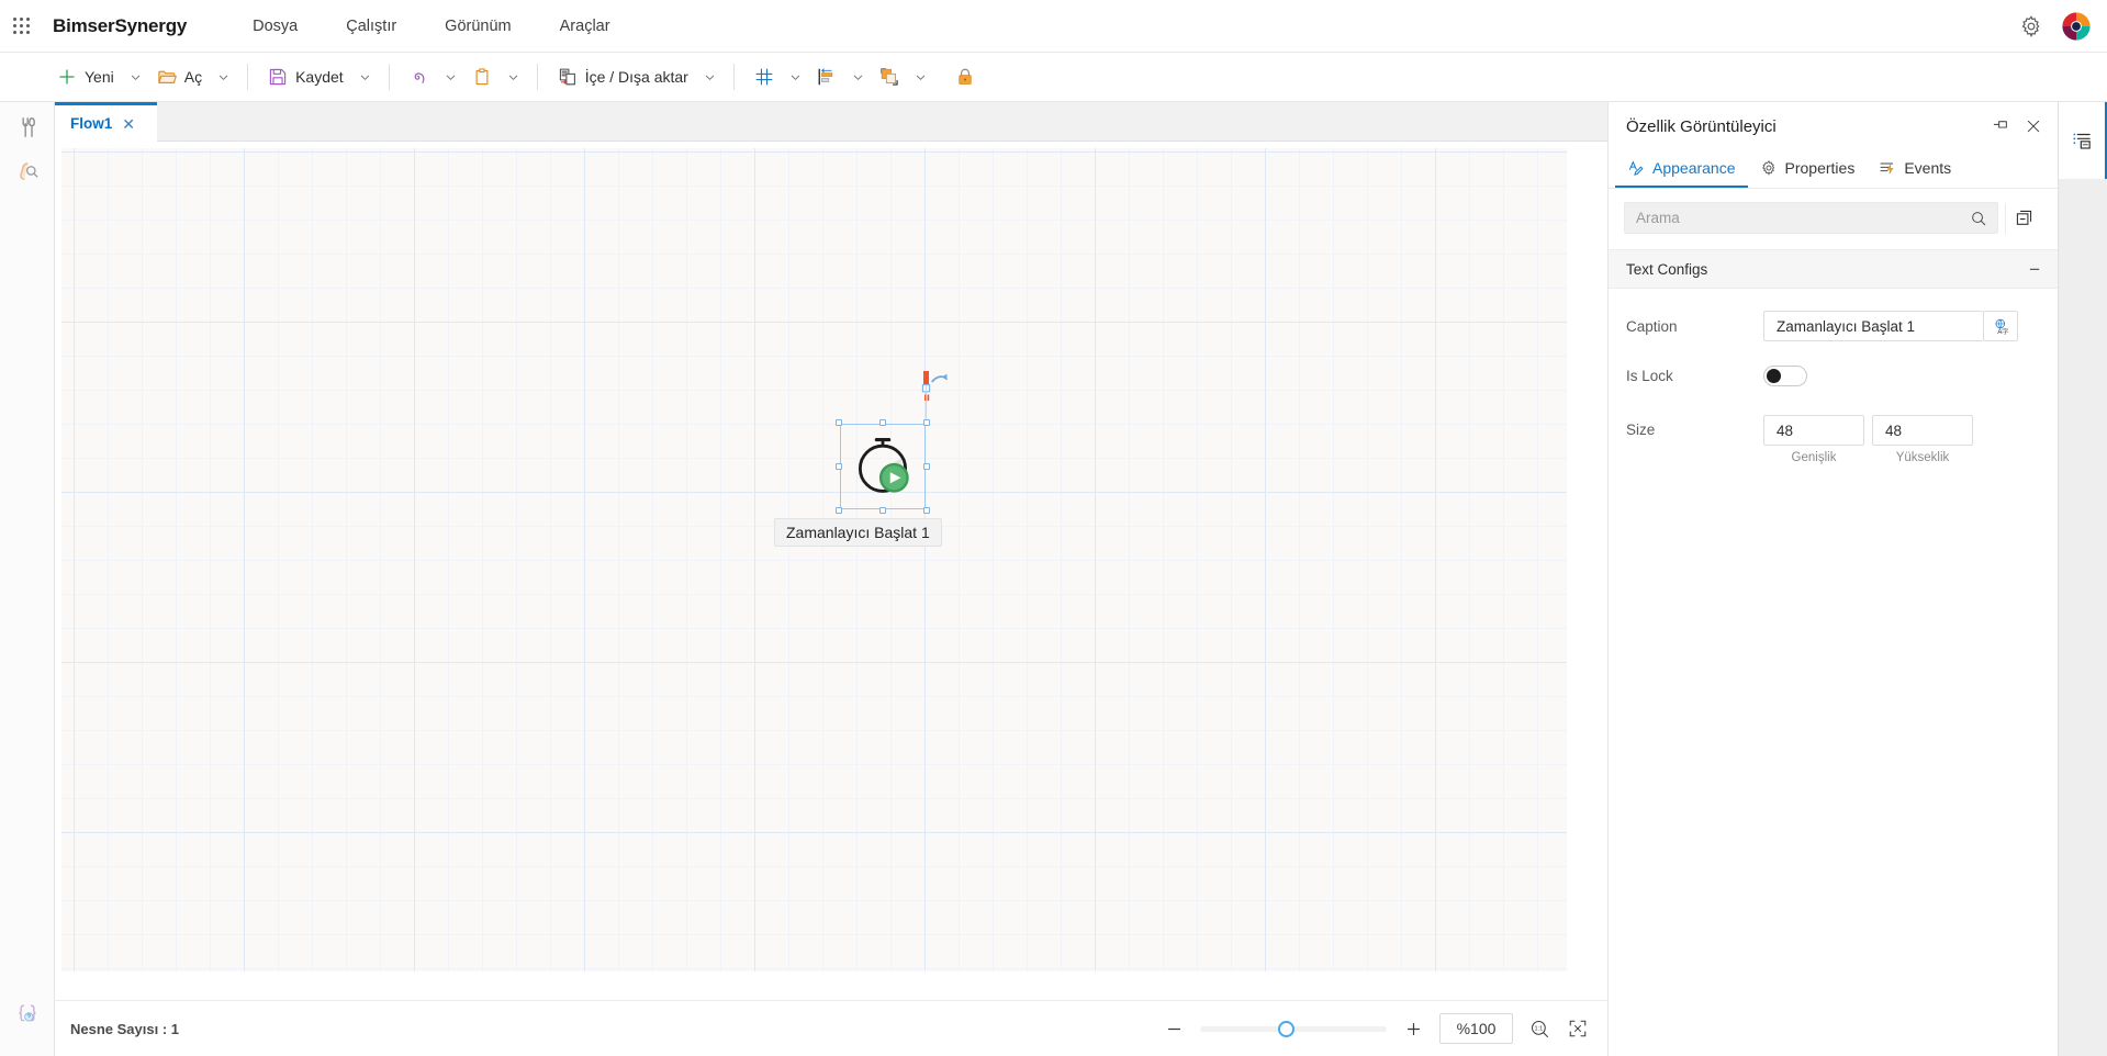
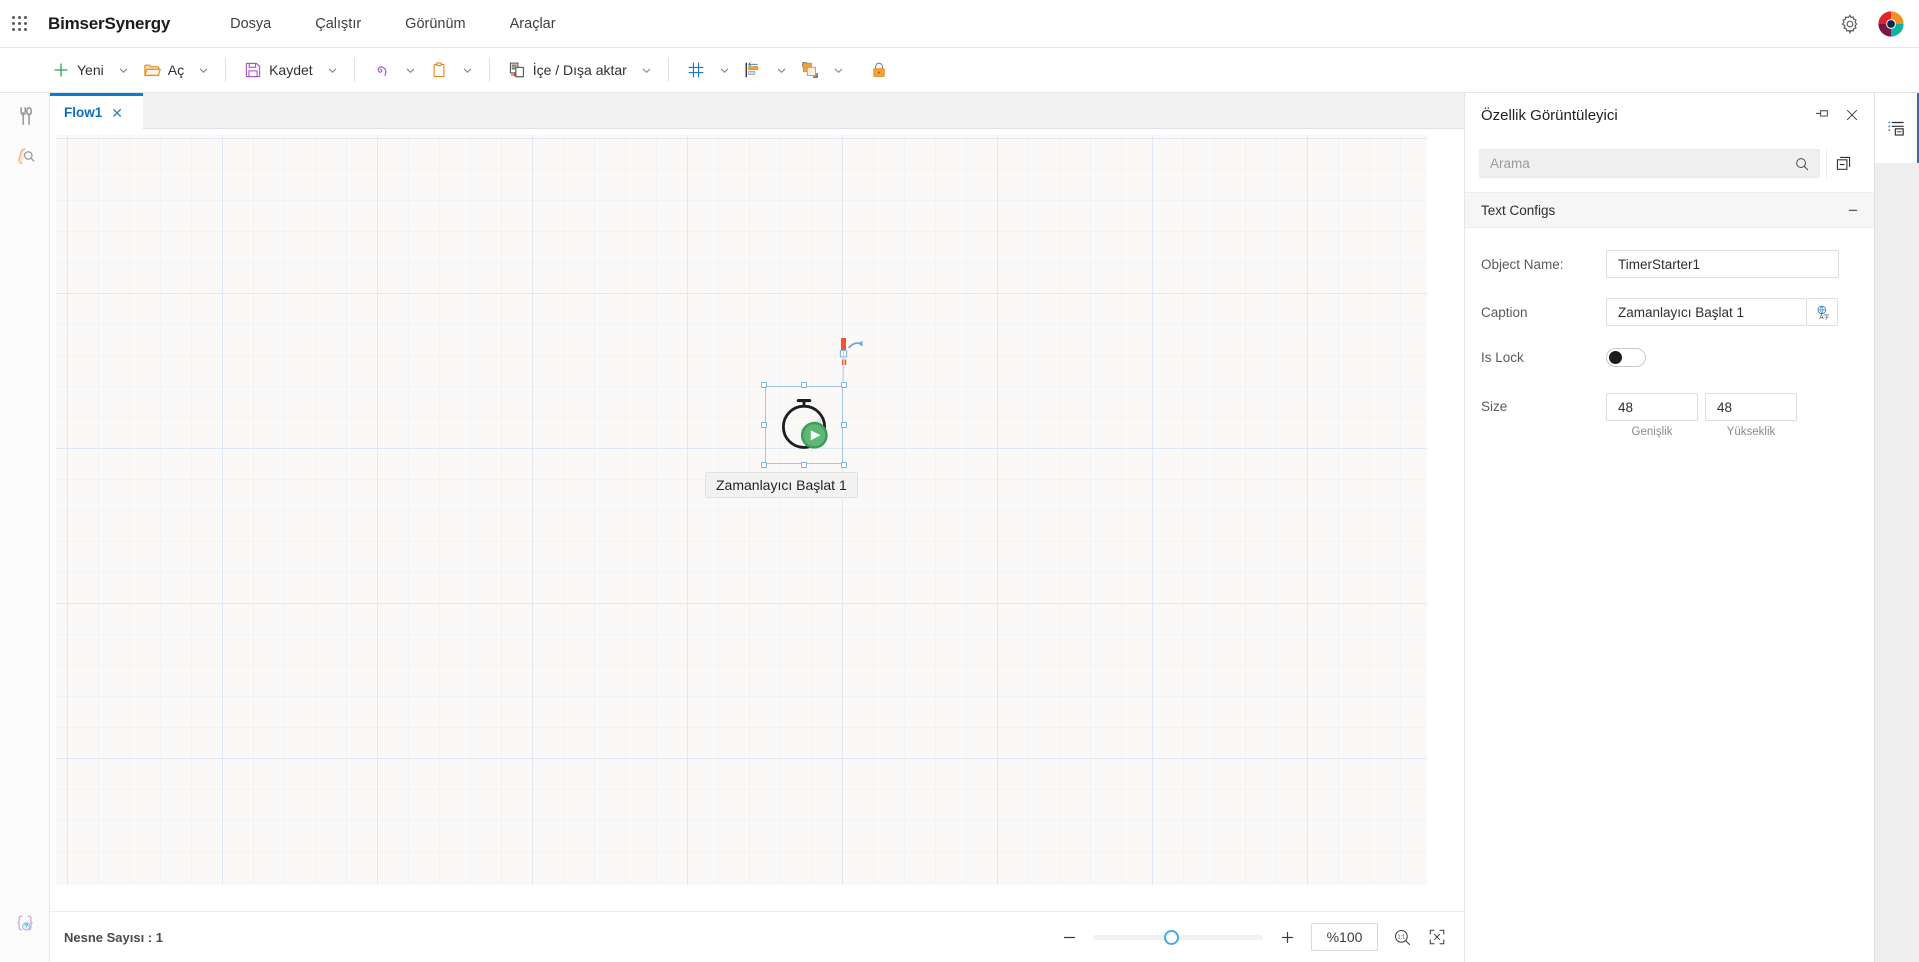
  BimserSynergy
  Dosya
  Çalıştır
  Görünüm
  Araçlar
  Yeni
  Aç
  Kaydet
  İçe / Dışa aktar
  Flow1
  ✕
  Zamanlayıcı Başlat 1
  Nesne Sayısı : 1
  %100
  Özellik Görüntüleyici
- Appearance
- Properties
- Events
  Arama
  Text Configs
  −
+ Object Name:
+ TimerStarter1
  Caption
  Zamanlayıcı Başlat 1
  Is Lock
  Size
  48
  Genişlik
  48
  Yükseklik
